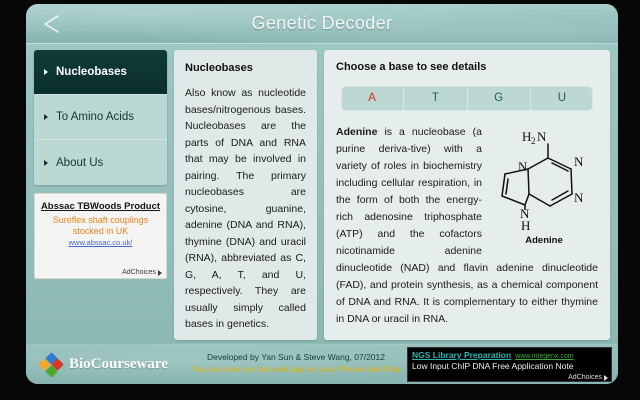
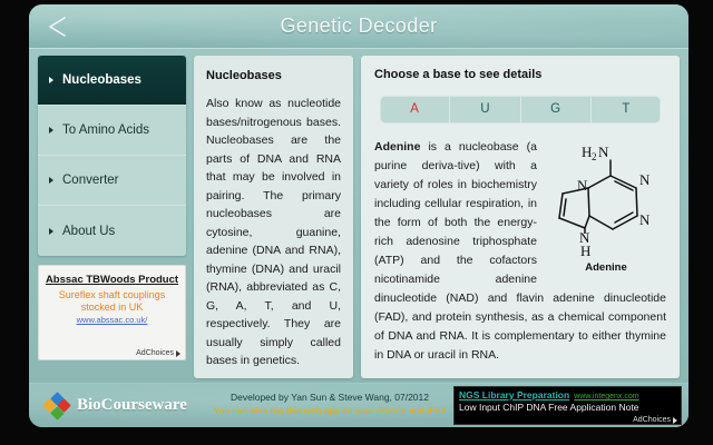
  Genetic Decoder
  Nucleobases
  To Amino Acids
+ Converter
  About Us
  Abssac TBWoods Product
  Sureflex shaft couplings stocked in UK
  www.abssac.co.uk/
  Nucleobases
  Also know as nucleotide bases/nitrogenous bases. Nucleobases are the parts of DNA and RNA that may be involved in pairing. The primary nucleobases are cytosine, guanine, adenine (DNA and RNA), thymine (DNA) and uracil (RNA), abbreviated as C, G, A, T, and U, respectively. They are usually simply called bases in genetics.
  Choose a base to see details
  A
- T
+ U
  G
- U
+ T
  H
  2
  N
  N
  N
  N
  N
  H
  Adenine
  Adenine is a nucleobase (a purine deriva-tive) with a variety of roles in biochemistry including cellular respiration, in the form of both the energy-rich adenosine triphosphate (ATP) and the cofactors nicotinamide adenine dinucleotide (NAD) and flavin adenine dinucleotide (FAD), and protein synthesis, as a chemical component of DNA and RNA. It is complementary to either thymine in DNA or uracil in RNA.
  BioCourseware
  Developed by Yan Sun & Steve Wang, 07/2012
  You can also run this web app on your iPhone and iPad
  NGS Library Preparation
  Low Input ChIP DNA Free Application Note
